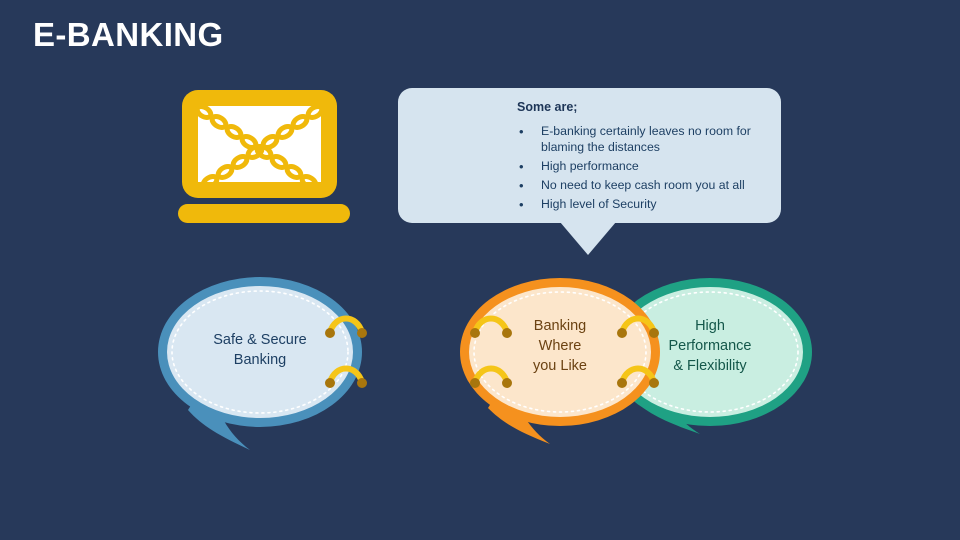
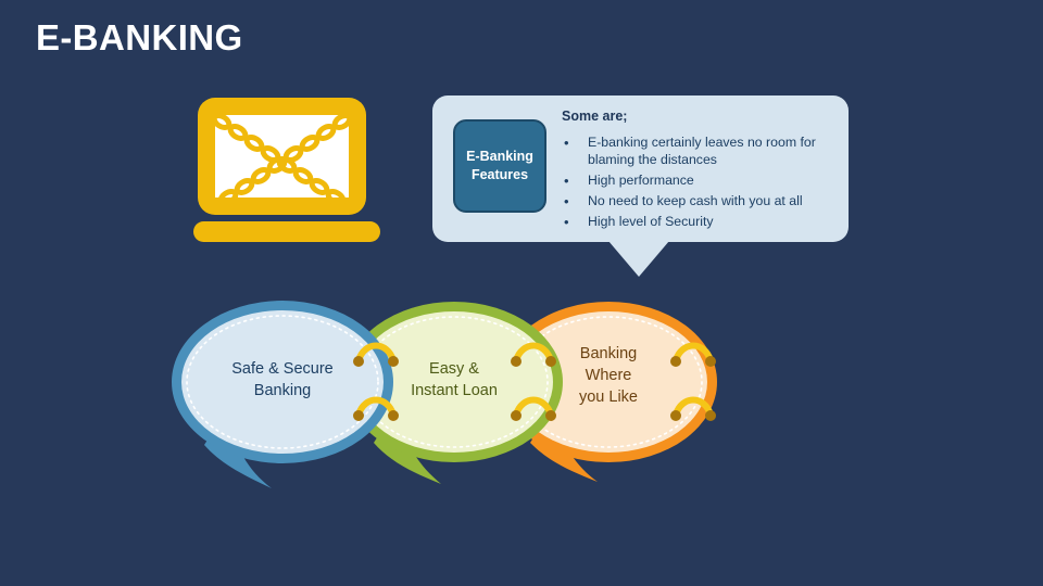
  E-BANKING
+ E-Banking
+ Features
  Some are;
  •
  E-banking certainly leaves no room for blaming the distances
  •
  High performance
  •
- No need to keep cash room you at all
+ No need to keep cash with you at all
  •
  High level of Security
- High
- Performance
- & Flexibility
  Banking
  Where
  you Like
+ Easy &
+ Instant Loan
  Safe & Secure
  Banking
